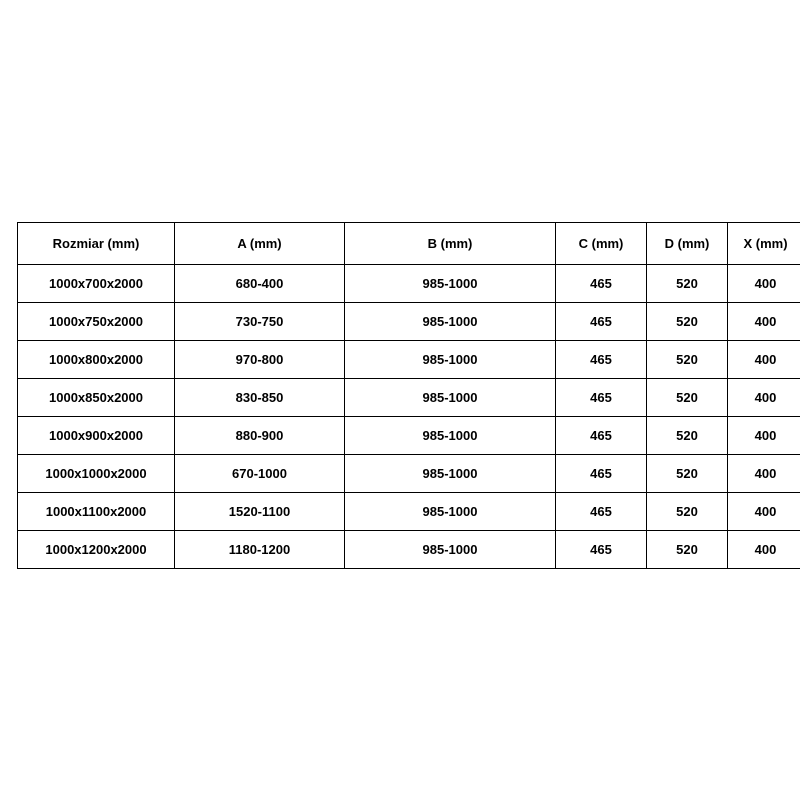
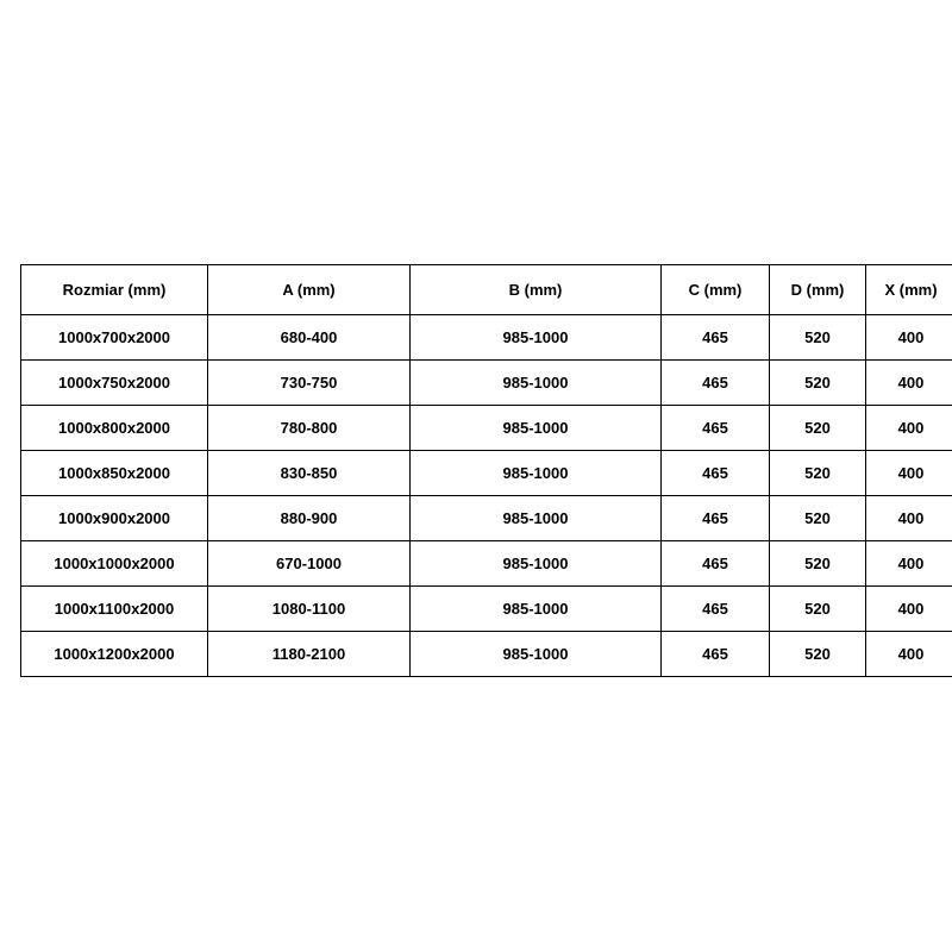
  Rozmiar (mm)	A (mm)	B (mm)	C (mm)	D (mm)	X (mm)
  1000x700x2000	680-400	985-1000	465	520	400
  1000x750x2000	730-750	985-1000	465	520	400
- 1000x800x2000	970-800	985-1000	465	520	400
+ 1000x800x2000	780-800	985-1000	465	520	400
  1000x850x2000	830-850	985-1000	465	520	400
  1000x900x2000	880-900	985-1000	465	520	400
  1000x1000x2000	670-1000	985-1000	465	520	400
- 1000x1100x2000	1520-1100	985-1000	465	520	400
+ 1000x1100x2000	1080-1100	985-1000	465	520	400
- 1000x1200x2000	1180-1200	985-1000	465	520	400
+ 1000x1200x2000	1180-2100	985-1000	465	520	400
